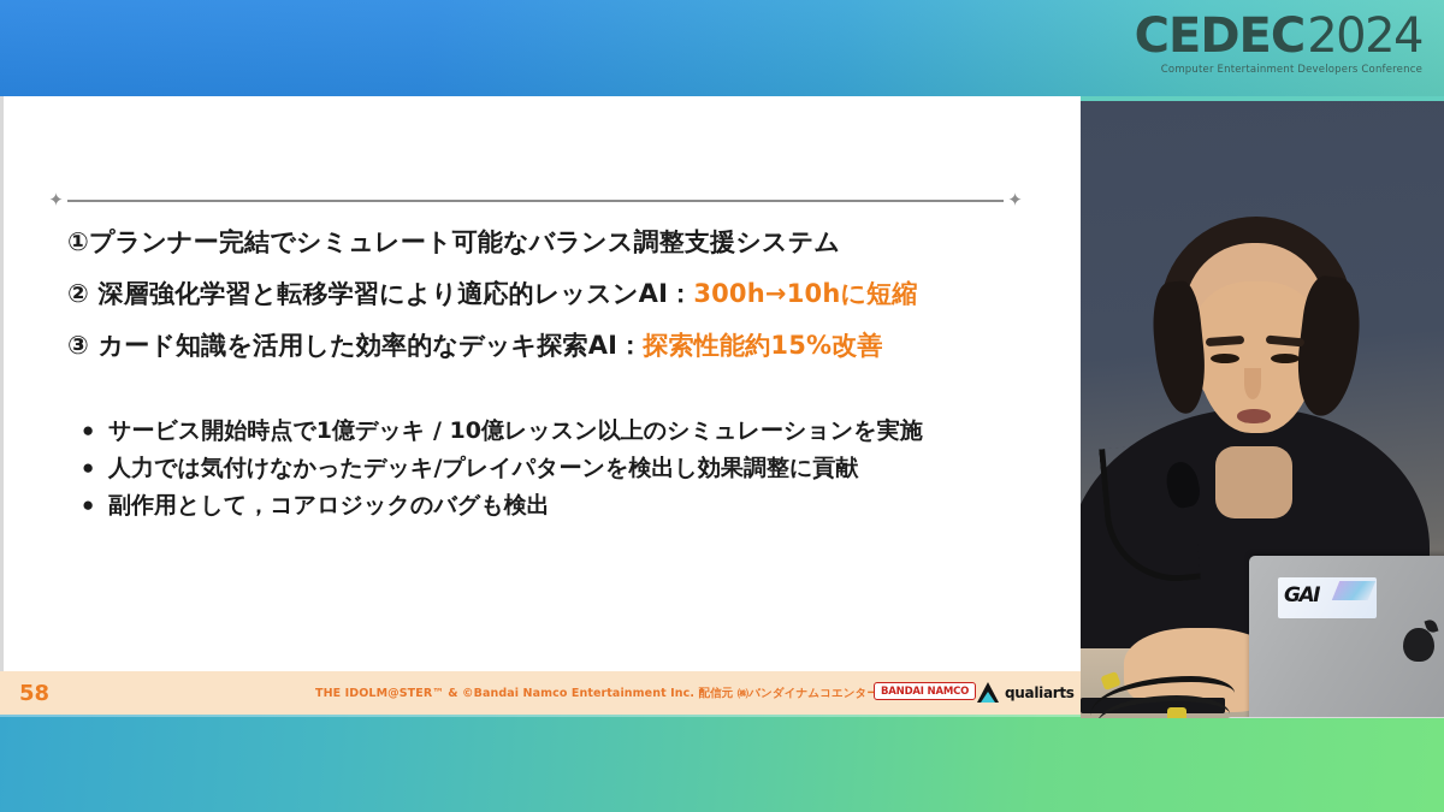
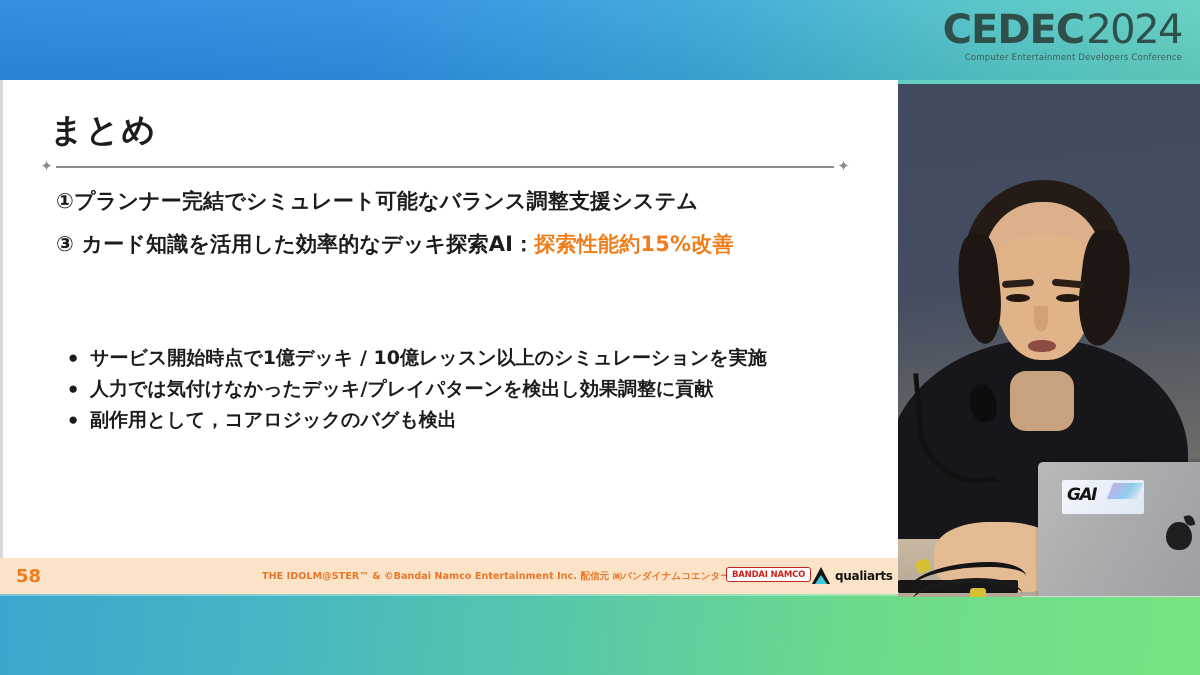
  CEDEC
  2024
  Computer Entertainment Developers Conference
+ まとめ
  ✦
  ✦
  ①プランナー完結でシミュレート可能なバランス調整支援システム
- ② 深層強化学習と転移学習により適応的レッスンAI：300h→10hに短縮
  ③ カード知識を活用した効率的なデッキ探索AI：探索性能約15%改善
  ●
  サービス開始時点で1億デッキ / 10億レッスン以上のシミュレーションを実施
  ●
  人力では気付けなかったデッキ/プレイパターンを検出し効果調整に貢献
  ●
  副作用として，コアロジックのバグも検出
  58
  THE IDOLM@STER™ & ©Bandai Namco Entertainment Inc. 配信元 ㈱バンダイナムコエンタ
  BANDAI NAMCO
  qualiarts
  GAI
